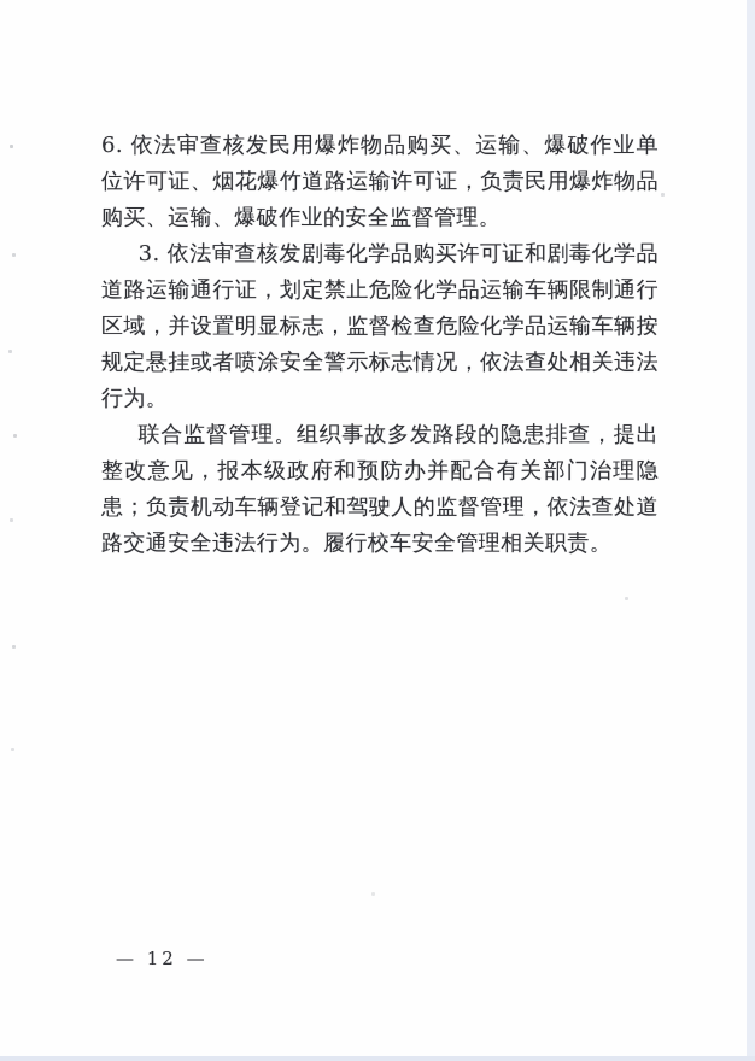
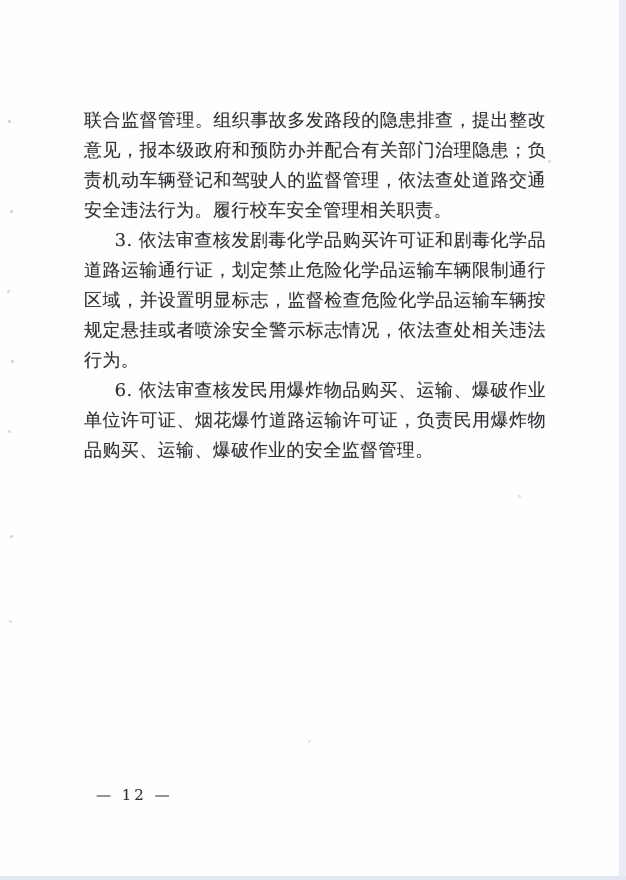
- 6. 依法审查核发民用爆炸物品购买、运输、爆破作业单位许可证、烟花爆竹道路运输许可证，负责民用爆炸物品购买、运输、爆破作业的安全监督管理。
+ 联合监督管理。组织事故多发路段的隐患排查，提出整改意见，报本级政府和预防办并配合有关部门治理隐患；负责机动车辆登记和驾驶人的监督管理，依法查处道路交通安全违法行为。履行校车安全管理相关职责。
  3. 依法审查核发剧毒化学品购买许可证和剧毒化学品道路运输通行证，划定禁止危险化学品运输车辆限制通行区域，并设置明显标志，监督检查危险化学品运输车辆按规定悬挂或者喷涂安全警示标志情况，依法查处相关违法行为。
- 联合监督管理。组织事故多发路段的隐患排查，提出整改意见，报本级政府和预防办并配合有关部门治理隐患；负责机动车辆登记和驾驶人的监督管理，依法查处道路交通安全违法行为。履行校车安全管理相关职责。
+ 6. 依法审查核发民用爆炸物品购买、运输、爆破作业单位许可证、烟花爆竹道路运输许可证，负责民用爆炸物品购买、运输、爆破作业的安全监督管理。
  — 12 —
